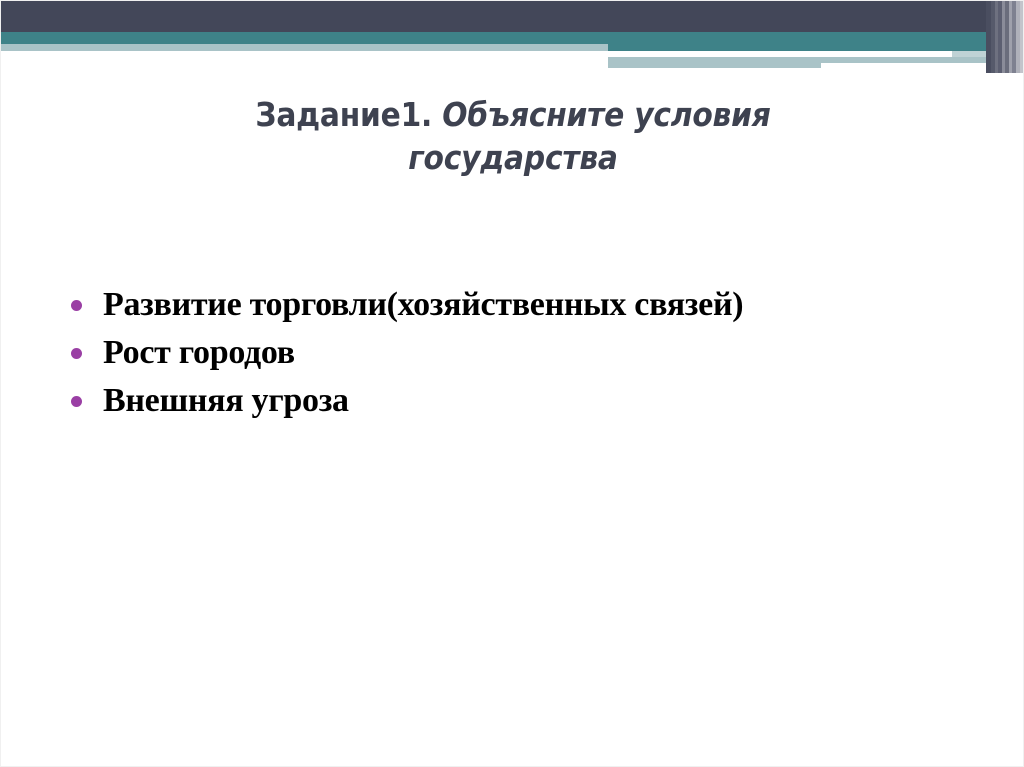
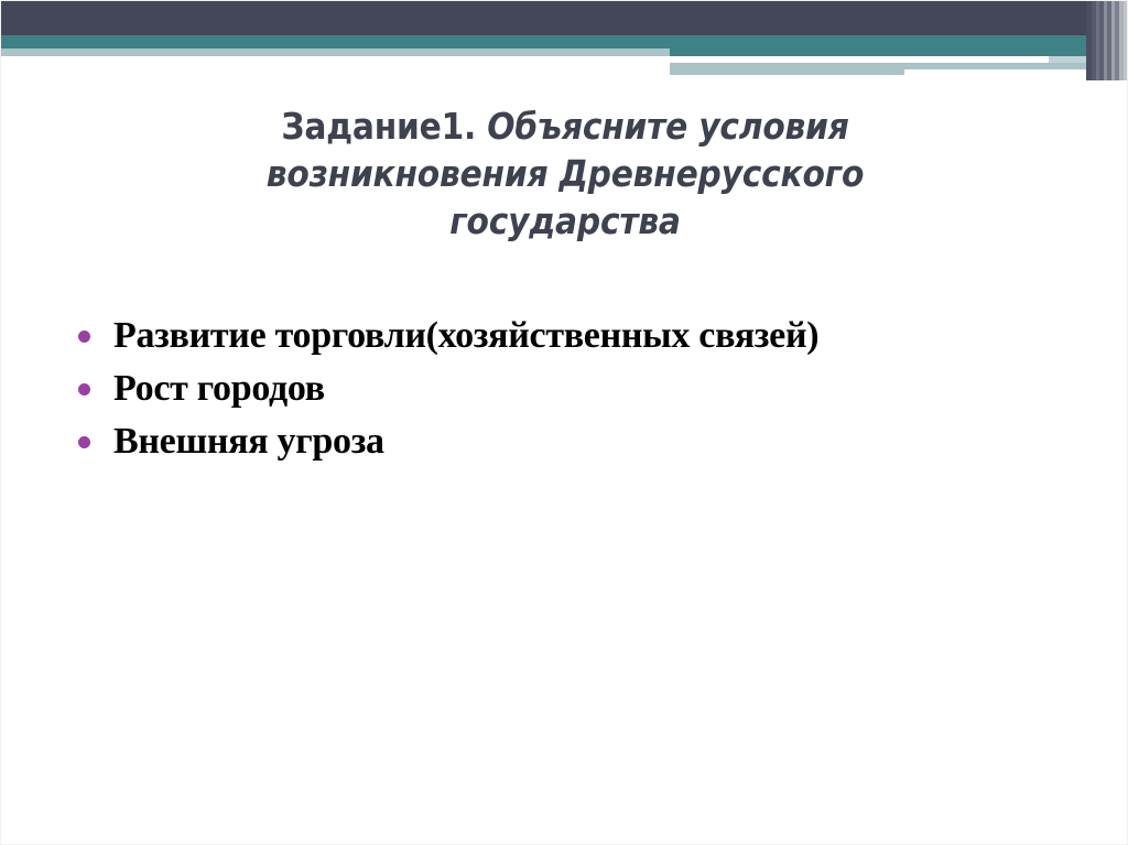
  Задание1. Объясните условия
+ возникновения Древнерусского
  государства
  Развитие торговли(хозяйственных связей)
  Рост городов
  Внешняя угроза
